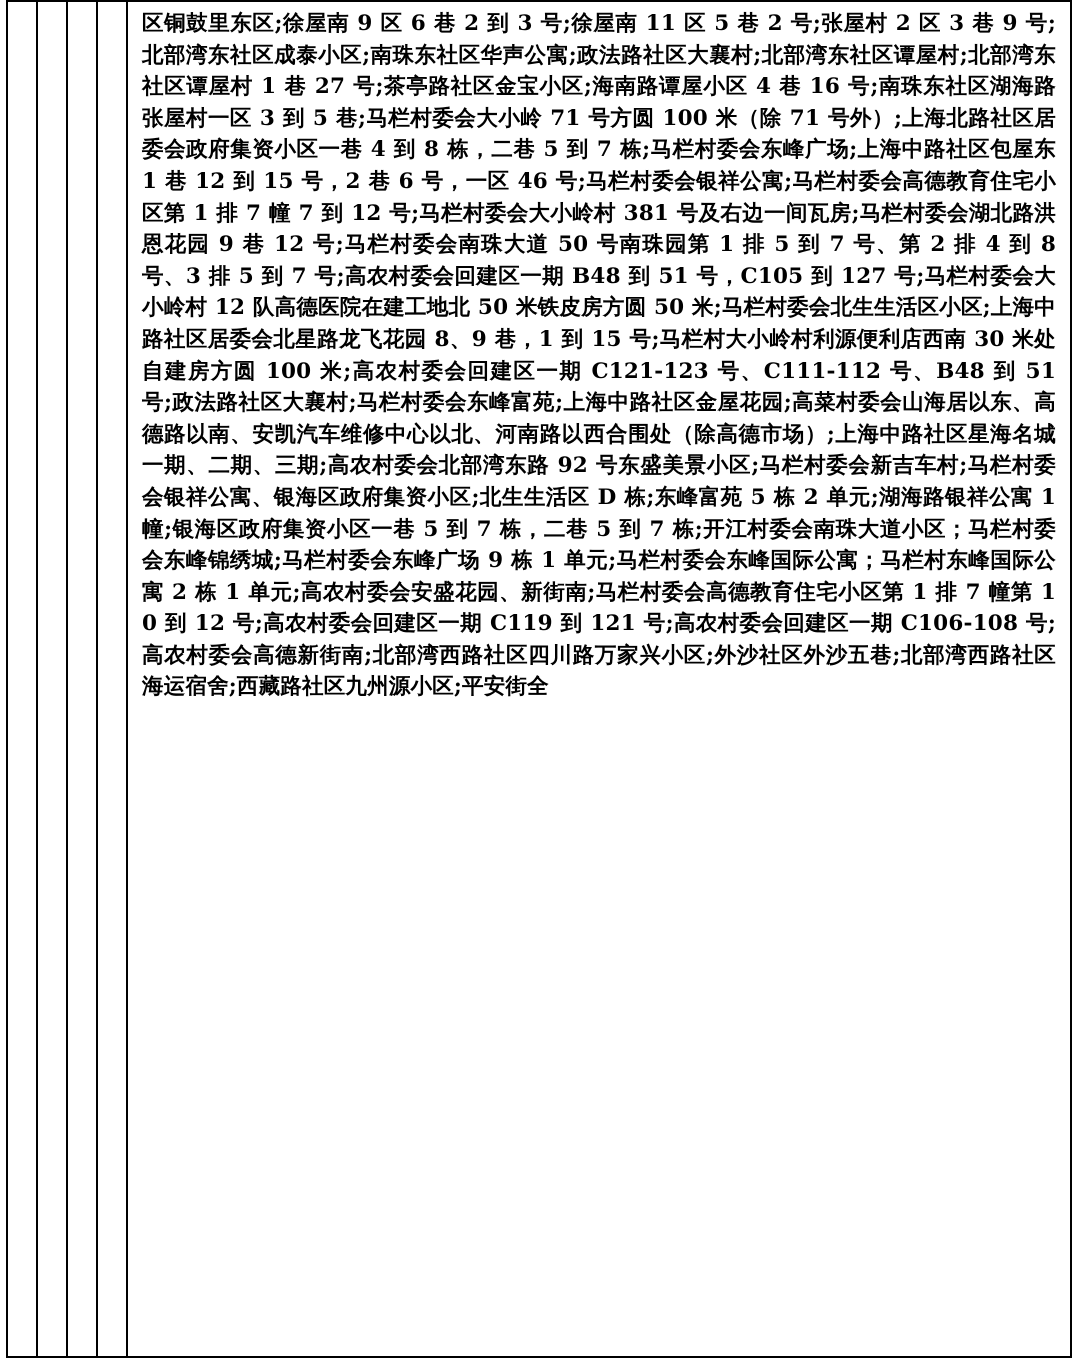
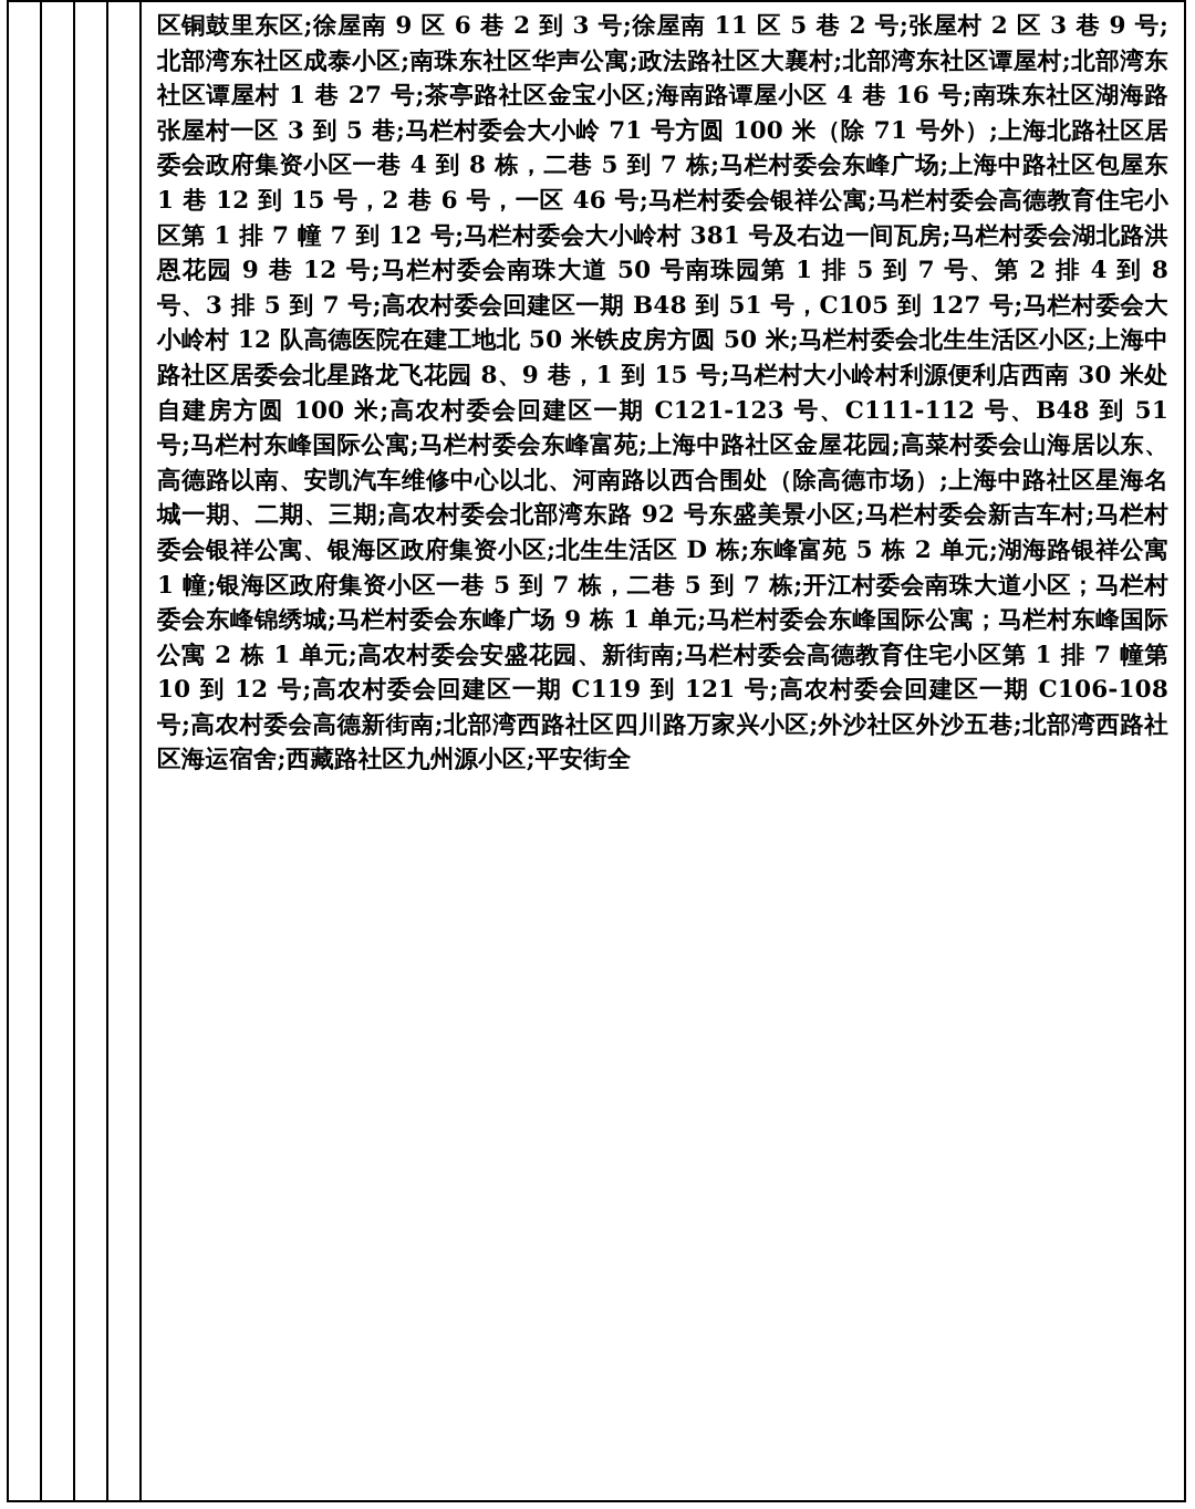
- 区铜鼓里东区;徐屋南 9 区 6 巷 2 到 3 号;徐屋南 11 区 5 巷 2 号;张屋村 2 区 3 巷 9 号;北部湾东社区成泰小区;南珠东社区华声公寓;政法路社区大襄村;北部湾东社区谭屋村;北部湾东社区谭屋村 1 巷 27 号;茶亭路社区金宝小区;海南路谭屋小区 4 巷 16 号;南珠东社区湖海路张屋村一区 3 到 5 巷;马栏村委会大小岭 71 号方圆 100 米（除 71 号外）;上海北路社区居委会政府集资小区一巷 4 到 8 栋，二巷 5 到 7 栋;马栏村委会东峰广场;上海中路社区包屋东 1 巷 12 到 15 号，2 巷 6 号，一区 46 号;马栏村委会银祥公寓;马栏村委会高德教育住宅小区第 1 排 7 幢 7 到 12 号;马栏村委会大小岭村 381 号及右边一间瓦房;马栏村委会湖北路洪恩花园 9 巷 12 号;马栏村委会南珠大道 50 号南珠园第 1 排 5 到 7 号、第 2 排 4 到 8 号、3 排 5 到 7 号;高农村委会回建区一期 B48 到 51 号，C105 到 127 号;马栏村委会大小岭村 12 队高德医院在建工地北 50 米铁皮房方圆 50 米;马栏村委会北生生活区小区;上海中路社区居委会北星路龙飞花园 8、9 巷，1 到 15 号;马栏村大小岭村利源便利店西南 30 米处自建房方圆 100 米;高农村委会回建区一期 C121-123 号、C111-112 号、B48 到 51 号;政法路社区大襄村;马栏村委会东峰富苑;上海中路社区金屋花园;高菜村委会山海居以东、高德路以南、安凯汽车维修中心以北、河南路以西合围处（除高德市场）;上海中路社区星海名城一期、二期、三期;高农村委会北部湾东路 92 号东盛美景小区;马栏村委会新吉车村;马栏村委会银祥公寓、银海区政府集资小区;北生生活区 D 栋;东峰富苑 5 栋 2 单元;湖海路银祥公寓 1 幢;银海区政府集资小区一巷 5 到 7 栋，二巷 5 到 7 栋;开江村委会南珠大道小区；马栏村委会东峰锦绣城;马栏村委会东峰广场 9 栋 1 单元;马栏村委会东峰国际公寓；马栏村东峰国际公寓 2 栋 1 单元;高农村委会安盛花园、新街南;马栏村委会高德教育住宅小区第 1 排 7 幢第 10 到 12 号;高农村委会回建区一期 C119 到 121 号;高农村委会回建区一期 C106-108 号;高农村委会高德新街南;北部湾西路社区四川路万家兴小区;外沙社区外沙五巷;北部湾西路社区海运宿舍;西藏路社区九州源小区;平安街全
+ 区铜鼓里东区;徐屋南 9 区 6 巷 2 到 3 号;徐屋南 11 区 5 巷 2 号;张屋村 2 区 3 巷 9 号;北部湾东社区成泰小区;南珠东社区华声公寓;政法路社区大襄村;北部湾东社区谭屋村;北部湾东社区谭屋村 1 巷 27 号;茶亭路社区金宝小区;海南路谭屋小区 4 巷 16 号;南珠东社区湖海路张屋村一区 3 到 5 巷;马栏村委会大小岭 71 号方圆 100 米（除 71 号外）;上海北路社区居委会政府集资小区一巷 4 到 8 栋，二巷 5 到 7 栋;马栏村委会东峰广场;上海中路社区包屋东 1 巷 12 到 15 号，2 巷 6 号，一区 46 号;马栏村委会银祥公寓;马栏村委会高德教育住宅小区第 1 排 7 幢 7 到 12 号;马栏村委会大小岭村 381 号及右边一间瓦房;马栏村委会湖北路洪恩花园 9 巷 12 号;马栏村委会南珠大道 50 号南珠园第 1 排 5 到 7 号、第 2 排 4 到 8 号、3 排 5 到 7 号;高农村委会回建区一期 B48 到 51 号，C105 到 127 号;马栏村委会大小岭村 12 队高德医院在建工地北 50 米铁皮房方圆 50 米;马栏村委会北生生活区小区;上海中路社区居委会北星路龙飞花园 8、9 巷，1 到 15 号;马栏村大小岭村利源便利店西南 30 米处自建房方圆 100 米;高农村委会回建区一期 C121-123 号、C111-112 号、B48 到 51 号;马栏村东峰国际公寓;马栏村委会东峰富苑;上海中路社区金屋花园;高菜村委会山海居以东、高德路以南、安凯汽车维修中心以北、河南路以西合围处（除高德市场）;上海中路社区星海名城一期、二期、三期;高农村委会北部湾东路 92 号东盛美景小区;马栏村委会新吉车村;马栏村委会银祥公寓、银海区政府集资小区;北生生活区 D 栋;东峰富苑 5 栋 2 单元;湖海路银祥公寓 1 幢;银海区政府集资小区一巷 5 到 7 栋，二巷 5 到 7 栋;开江村委会南珠大道小区；马栏村委会东峰锦绣城;马栏村委会东峰广场 9 栋 1 单元;马栏村委会东峰国际公寓；马栏村东峰国际公寓 2 栋 1 单元;高农村委会安盛花园、新街南;马栏村委会高德教育住宅小区第 1 排 7 幢第 10 到 12 号;高农村委会回建区一期 C119 到 121 号;高农村委会回建区一期 C106-108 号;高农村委会高德新街南;北部湾西路社区四川路万家兴小区;外沙社区外沙五巷;北部湾西路社区海运宿舍;西藏路社区九州源小区;平安街全
